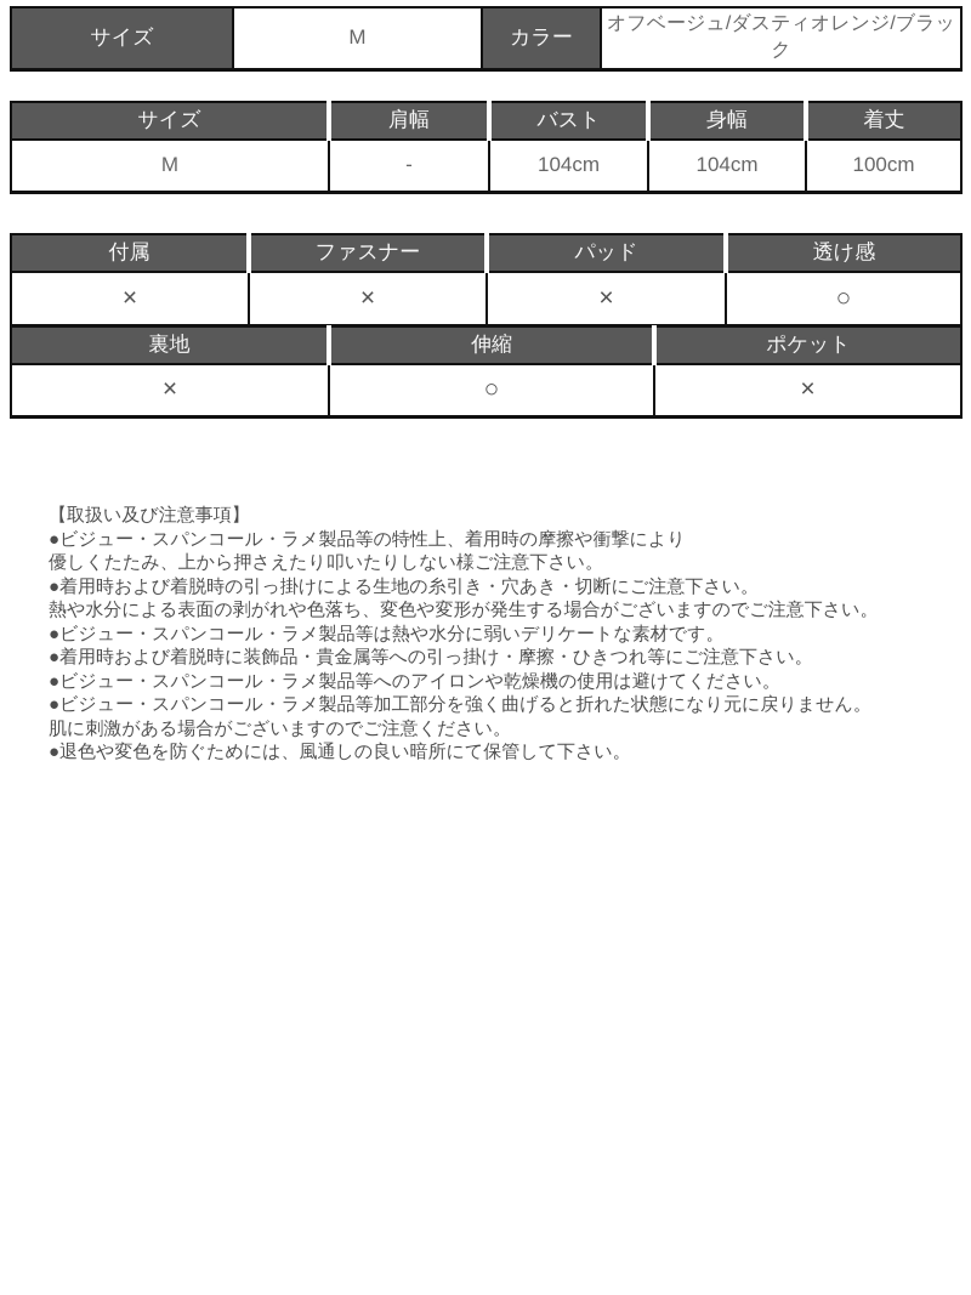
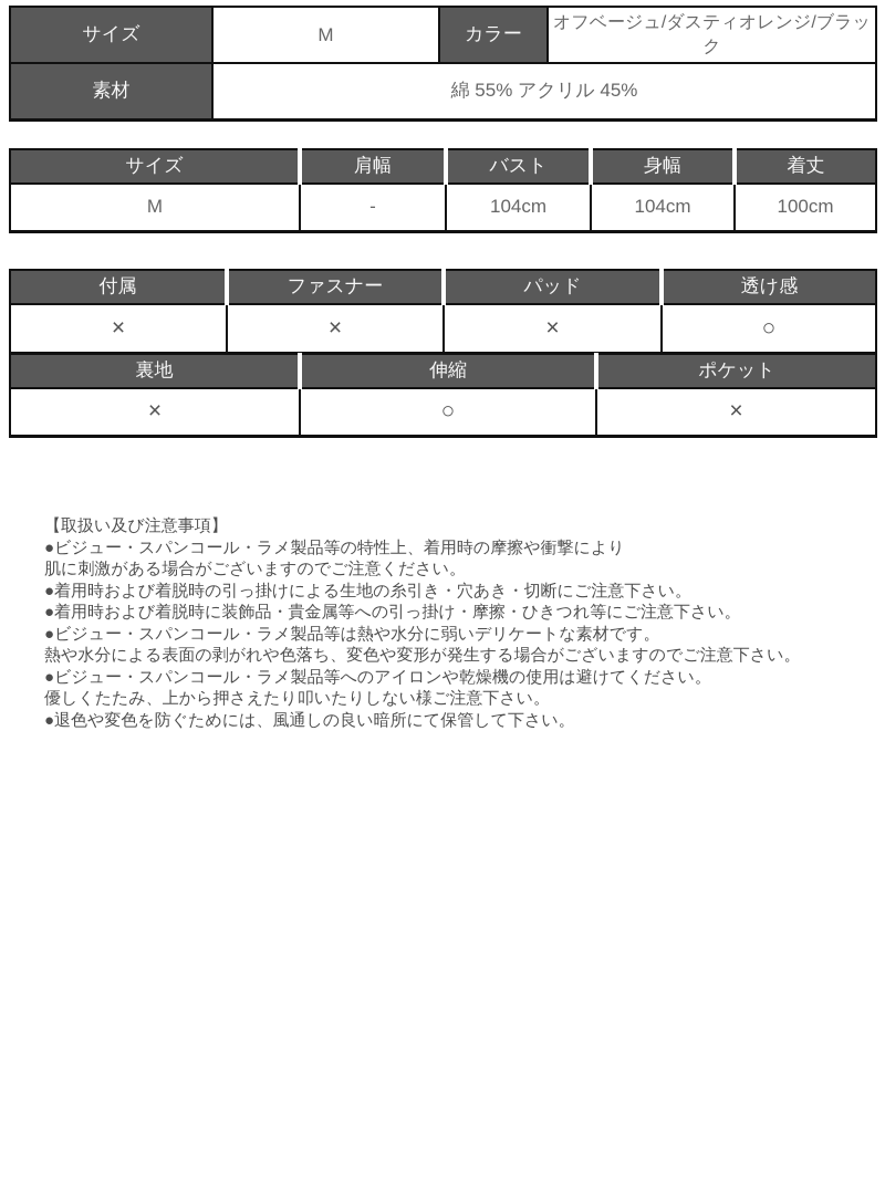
  サイズ	M	カラー	オフベージュ/ダスティオレンジ/ブラック
+ 素材	綿 55% アクリル 45%
  サイズ	肩幅	バスト	身幅	着丈
  M	-	104cm	104cm	100cm
  付属	ファスナー	パッド	透け感
  ×	×	×	○
  裏地	伸縮	ポケット
  ×	○	×
  【取扱い及び注意事項】
  ●ビジュー・スパンコール・ラメ製品等の特性上、着用時の摩擦や衝撃により
- 優しくたたみ、上から押さえたり叩いたりしない様ご注意下さい。
+ 肌に刺激がある場合がございますのでご注意ください。
  ●着用時および着脱時の引っ掛けによる生地の糸引き・穴あき・切断にご注意下さい。
- 熱や水分による表面の剥がれや色落ち、変色や変形が発生する場合がございますのでご注意下さい。
+ ●着用時および着脱時に装飾品・貴金属等への引っ掛け・摩擦・ひきつれ等にご注意下さい。
  ●ビジュー・スパンコール・ラメ製品等は熱や水分に弱いデリケートな素材です。
- ●着用時および着脱時に装飾品・貴金属等への引っ掛け・摩擦・ひきつれ等にご注意下さい。
+ 熱や水分による表面の剥がれや色落ち、変色や変形が発生する場合がございますのでご注意下さい。
  ●ビジュー・スパンコール・ラメ製品等へのアイロンや乾燥機の使用は避けてください。
- ●ビジュー・スパンコール・ラメ製品等加工部分を強く曲げると折れた状態になり元に戻りません。
- 肌に刺激がある場合がございますのでご注意ください。
+ 優しくたたみ、上から押さえたり叩いたりしない様ご注意下さい。
  ●退色や変色を防ぐためには、風通しの良い暗所にて保管して下さい。
